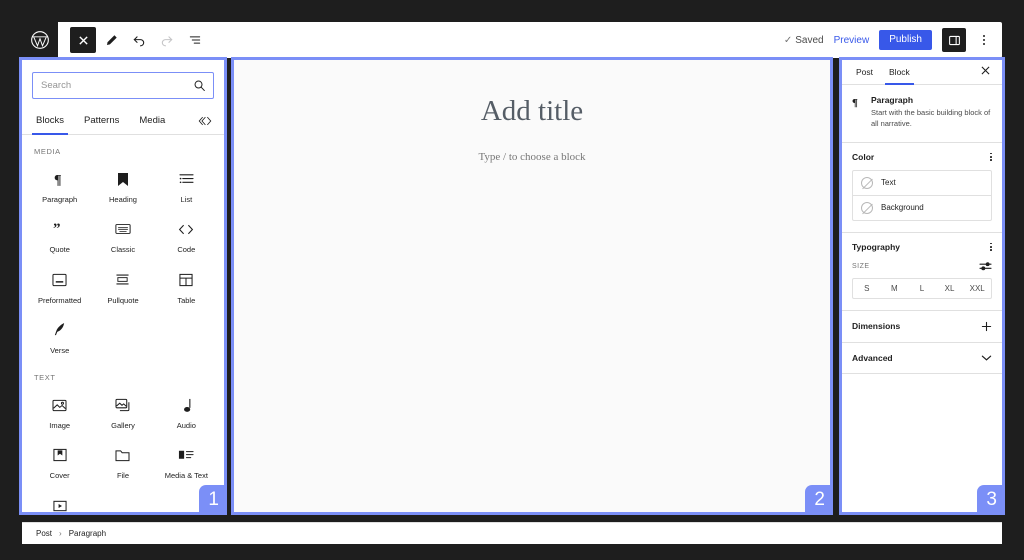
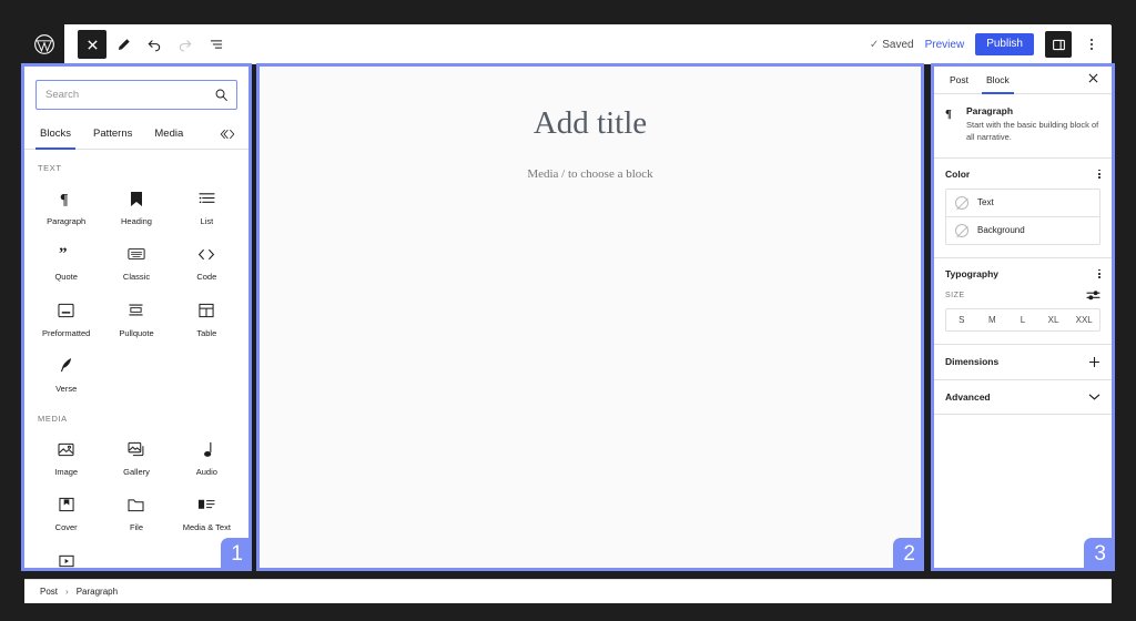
  ✓
  Saved
  Preview
  Publish
  Search
  Blocks
  Patterns
  Media
- MEDIA
+ TEXT
  ¶
  Paragraph
  Heading
  List
  ”
  Quote
  Classic
  Code
  Preformatted
  Pullquote
  Table
  Verse
- TEXT
+ MEDIA
  Image
  Gallery
  Audio
  Cover
  File
  Media & Text
  Add title
- Type / to choose a block
+ Media / to choose a block
  Post
  Block
  ¶
  Paragraph
  Start with the basic building block of all narrative.
  Color
  Text
  Background
  Typography
  S
  M
  L
  XL
  XXL
  Dimensions
  Advanced
  Post
  ›
  Paragraph
  1
  2
  3
